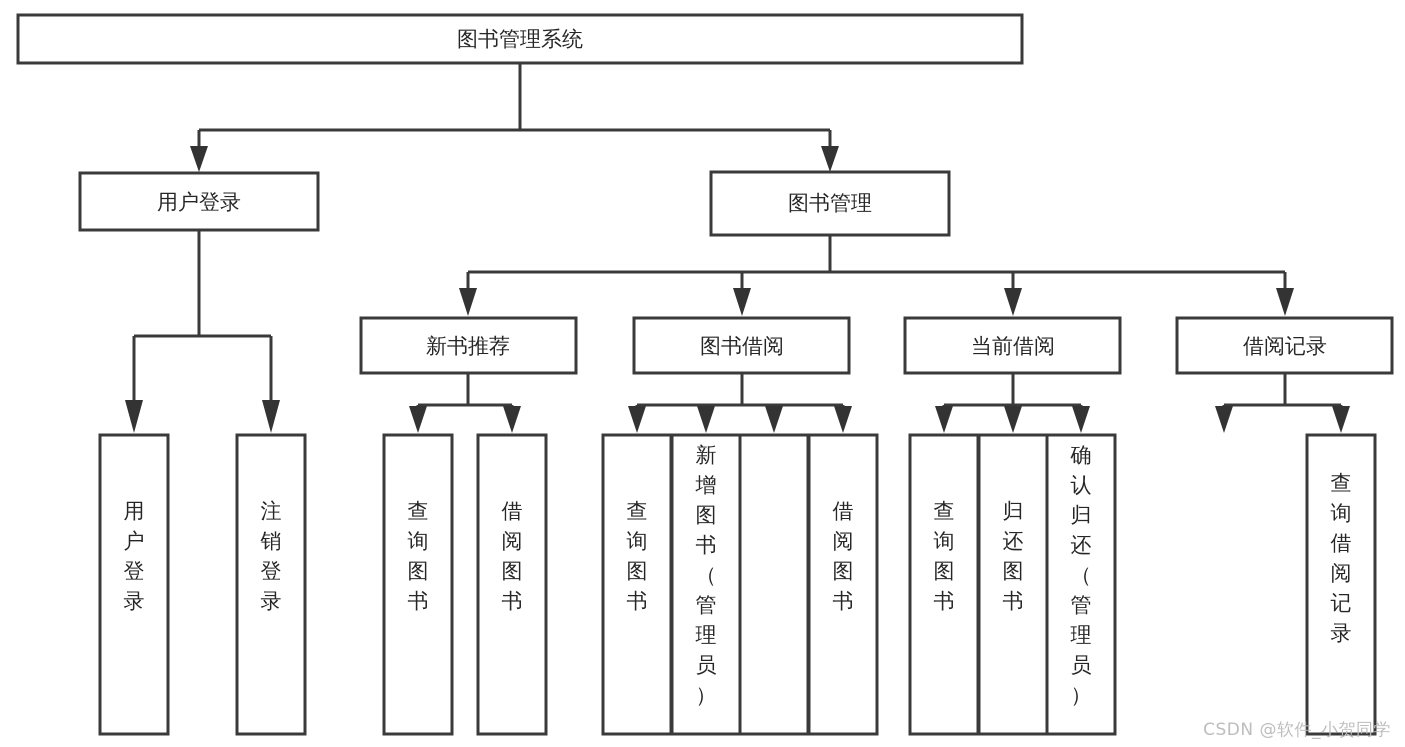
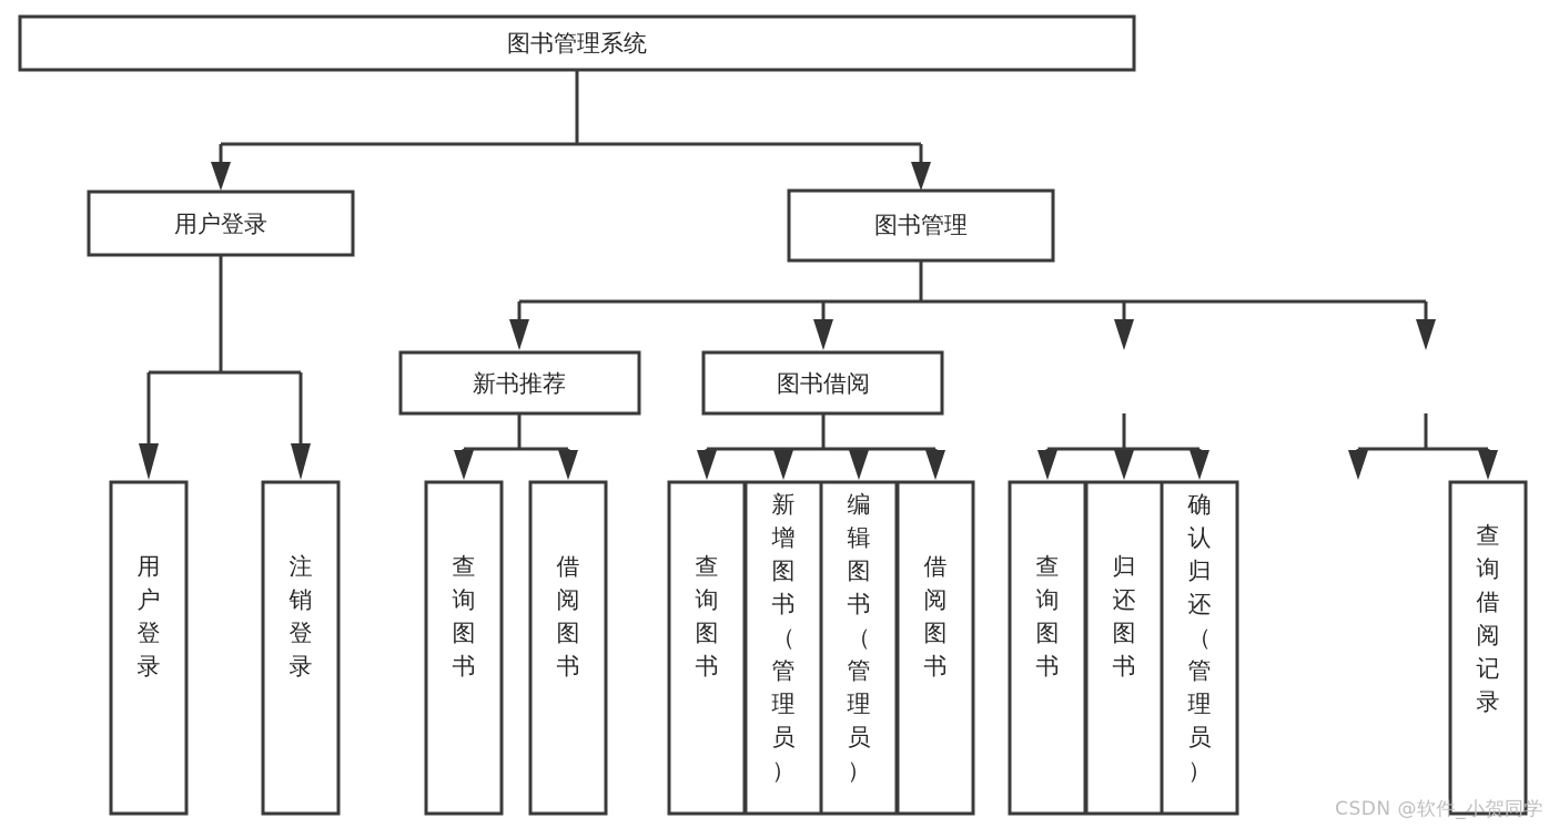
  图书管理系统
  用户登录
  图书管理
  新书推荐
  图书借阅
- 当前借阅
- 借阅记录
  用户登录
  注销登录
  查询图书
  借阅图书
  查询图书
  新增图书（管理员）
+ 编辑图书（管理员）
  借阅图书
  查询图书
  归还图书
  确认归还（管理员）
  查询借阅记录
  CSDN @软件_小贺同学
